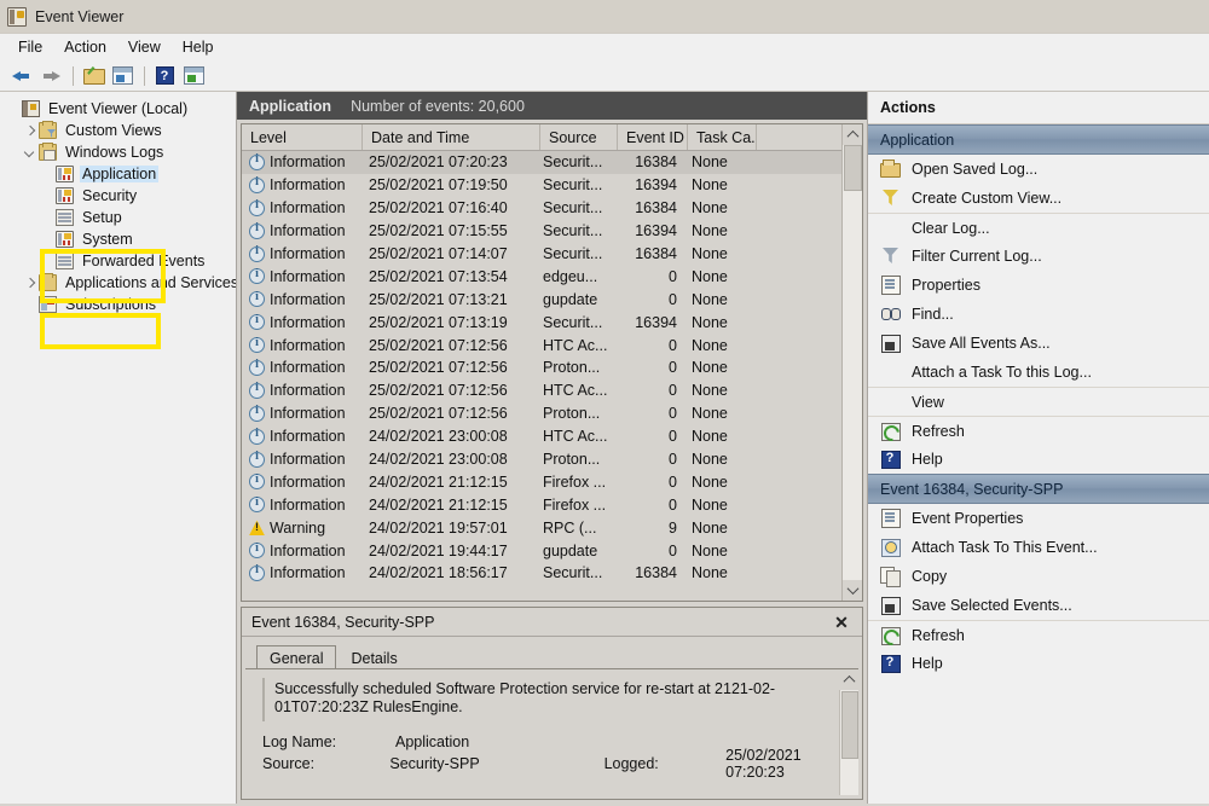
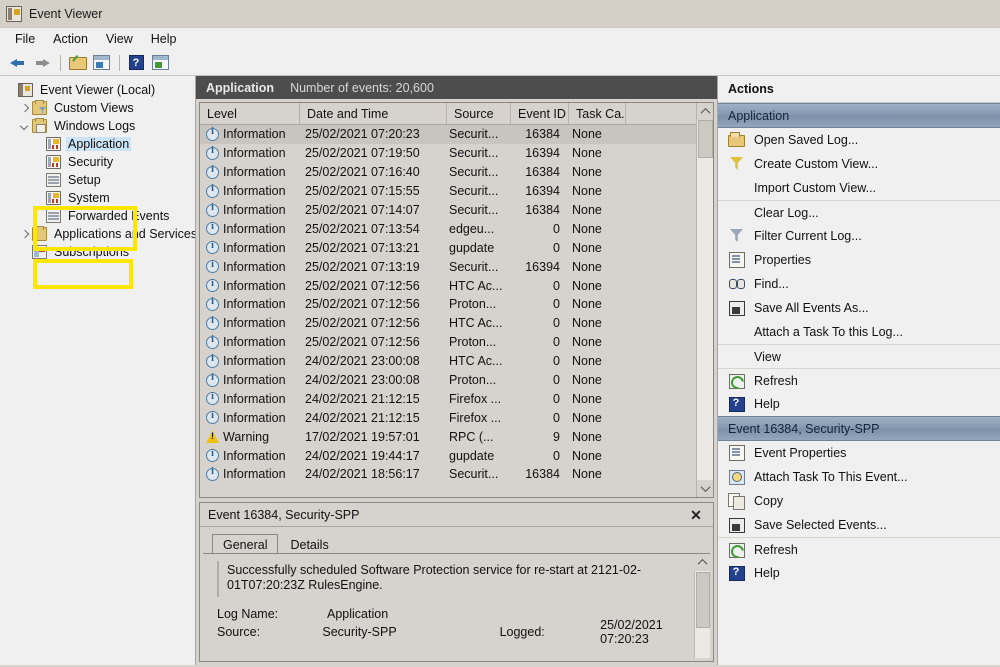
  Event Viewer
  File
  Action
  View
  Help
  ?
  Event Viewer (Local)
  Custom Views
  Windows Logs
  Application
  Security
  Setup
  System
  Forwarded Events
  Applications and Services
  Subscriptions
  Application
  Number of events: 20,600
  Level
  Date and Time
  Source
  Event ID
  Task Ca.
  Information
  25/02/2021 07:20:23
  Securit...
  16384
  None
  Information
  25/02/2021 07:19:50
  Securit...
  16394
  None
  Information
  25/02/2021 07:16:40
  Securit...
  16384
  None
  Information
  25/02/2021 07:15:55
  Securit...
  16394
  None
  Information
  25/02/2021 07:14:07
  Securit...
  16384
  None
  Information
  25/02/2021 07:13:54
  edgeu...
  0
  None
  Information
  25/02/2021 07:13:21
  gupdate
  0
  None
  Information
  25/02/2021 07:13:19
  Securit...
  16394
  None
  Information
  25/02/2021 07:12:56
  HTC Ac...
  0
  None
  Information
  25/02/2021 07:12:56
  Proton...
  0
  None
  Information
  25/02/2021 07:12:56
  HTC Ac...
  0
  None
  Information
  25/02/2021 07:12:56
  Proton...
  0
  None
  Information
  24/02/2021 23:00:08
  HTC Ac...
  0
  None
  Information
  24/02/2021 23:00:08
  Proton...
  0
  None
  Information
  24/02/2021 21:12:15
  Firefox ...
  0
  None
  Information
  24/02/2021 21:12:15
  Firefox ...
  0
  None
  Warning
- 24/02/2021 19:57:01
+ 17/02/2021 19:57:01
  RPC (...
  9
  None
  Information
  24/02/2021 19:44:17
  gupdate
  0
  None
  Information
  24/02/2021 18:56:17
  Securit...
  16384
  None
  Event 16384, Security-SPP
  ✕
  General
  Details
  Successfully scheduled Software Protection service for re-start at 2121-02-01T07:20:23Z RulesEngine.
  Log Name:
  Application
  Source:
  Security-SPP
  Logged:
  25/02/2021 07:20:23
  Actions
  Application
  Open Saved Log...
  Create Custom View...
+ Import Custom View...
  Clear Log...
  Filter Current Log...
  Properties
  Find...
  Save All Events As...
  Attach a Task To this Log...
  View
  Refresh
  Help
  Event 16384, Security-SPP
  Event Properties
  Attach Task To This Event...
  Copy
  Save Selected Events...
  Refresh
  Help
